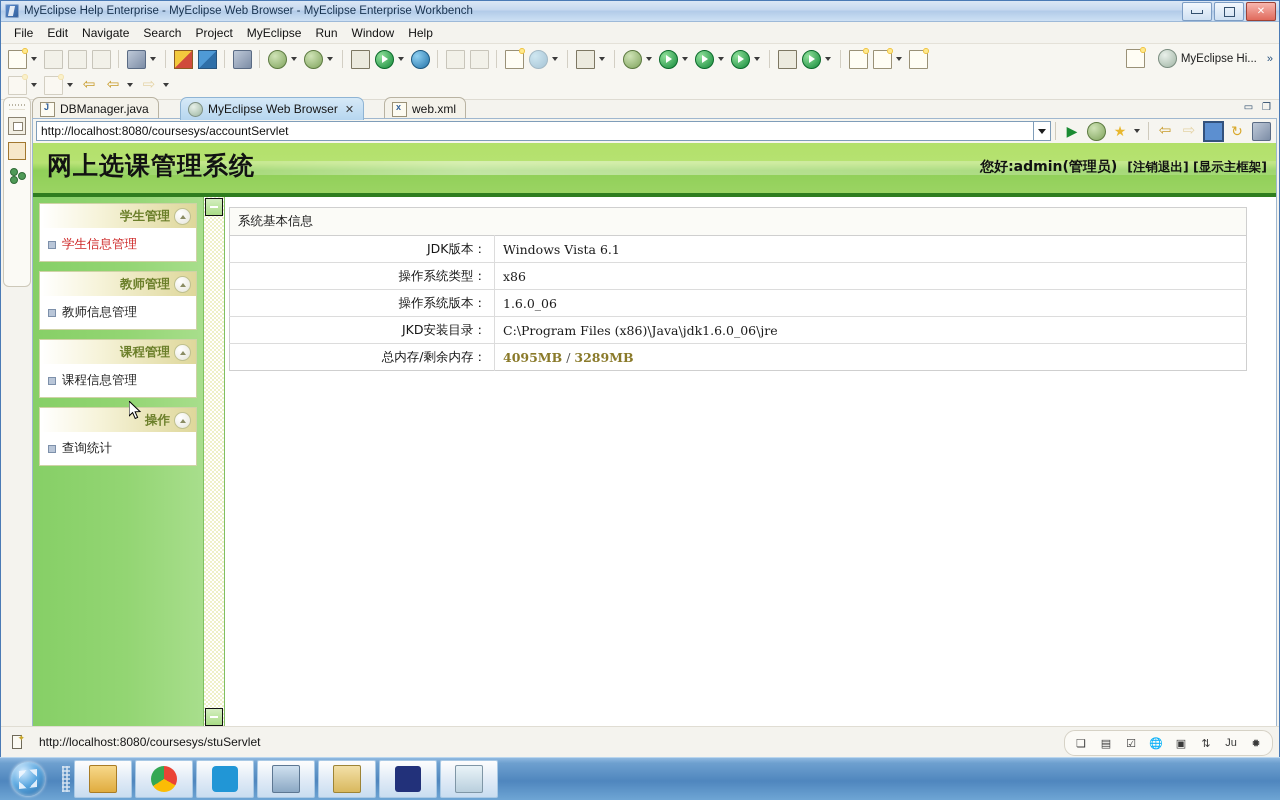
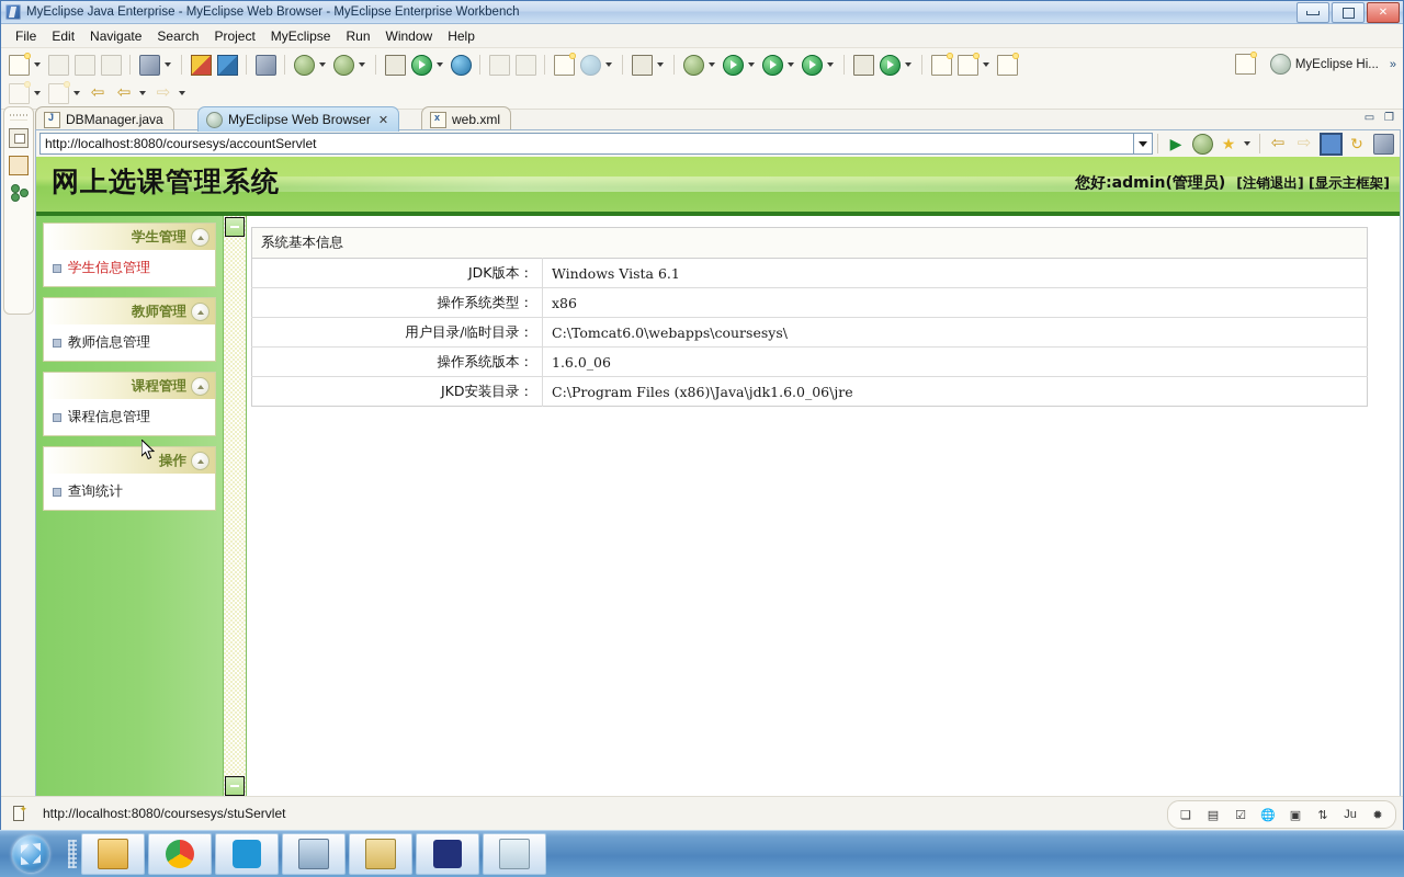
- MyEclipse Help Enterprise - MyEclipse Web Browser - MyEclipse Enterprise Workbench
+ MyEclipse Java Enterprise - MyEclipse Web Browser - MyEclipse Enterprise Workbench
  ✕
  File
  Edit
  Navigate
  Search
  Project
  MyEclipse
  Run
  Window
  Help
  ⇦
  ⇦
  ⇨
  MyEclipse Hi...
  »
  DBManager.java
  MyEclipse Web Browser
  ✕
  web.xml
  ▭
  ❐
  http://localhost:8080/coursesys/accountServlet
  ▶
  ★
  ⇦
  ⇨
  ↻
  网上选课管理系统
  您好:admin(管理员)
  [注销退出] [显示主框架]
  学生管理
  学生信息管理
  教师管理
  教师信息管理
  课程管理
  课程信息管理
  操作
  查询统计
  系统基本信息
  JDK版本：	Windows Vista 6.1
  操作系统类型：	x86
+ 用户目录/临时目录：	C:\Tomcat6.0\webapps\coursesys\
  操作系统版本：	1.6.0_06
  JKD安装目录：	C:\Program Files (x86)\Java\jdk1.6.0_06\jre
- 总内存/剩余内存：	4095MB / 3289MB
  ✦
  http://localhost:8080/coursesys/stuServlet
  ❏
  ▤
  ☑
  🌐
  ▣
  ⇅
  Ju
  ✹
